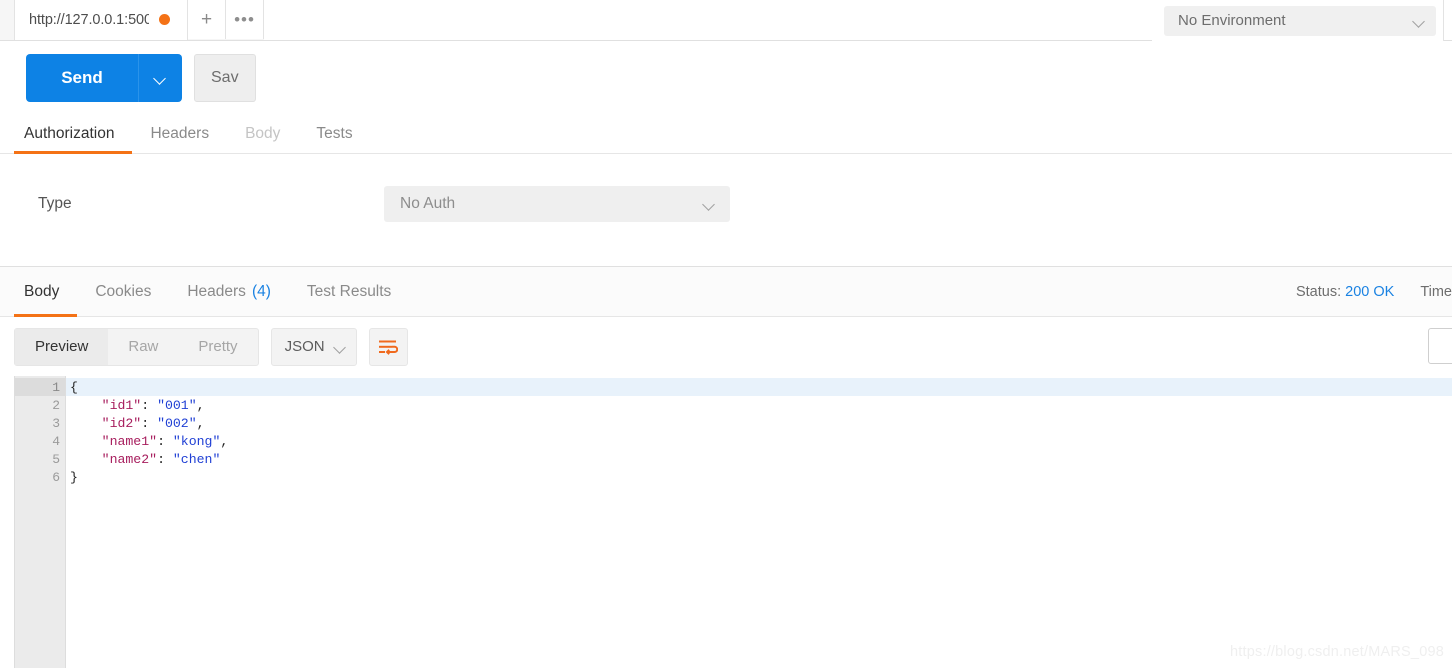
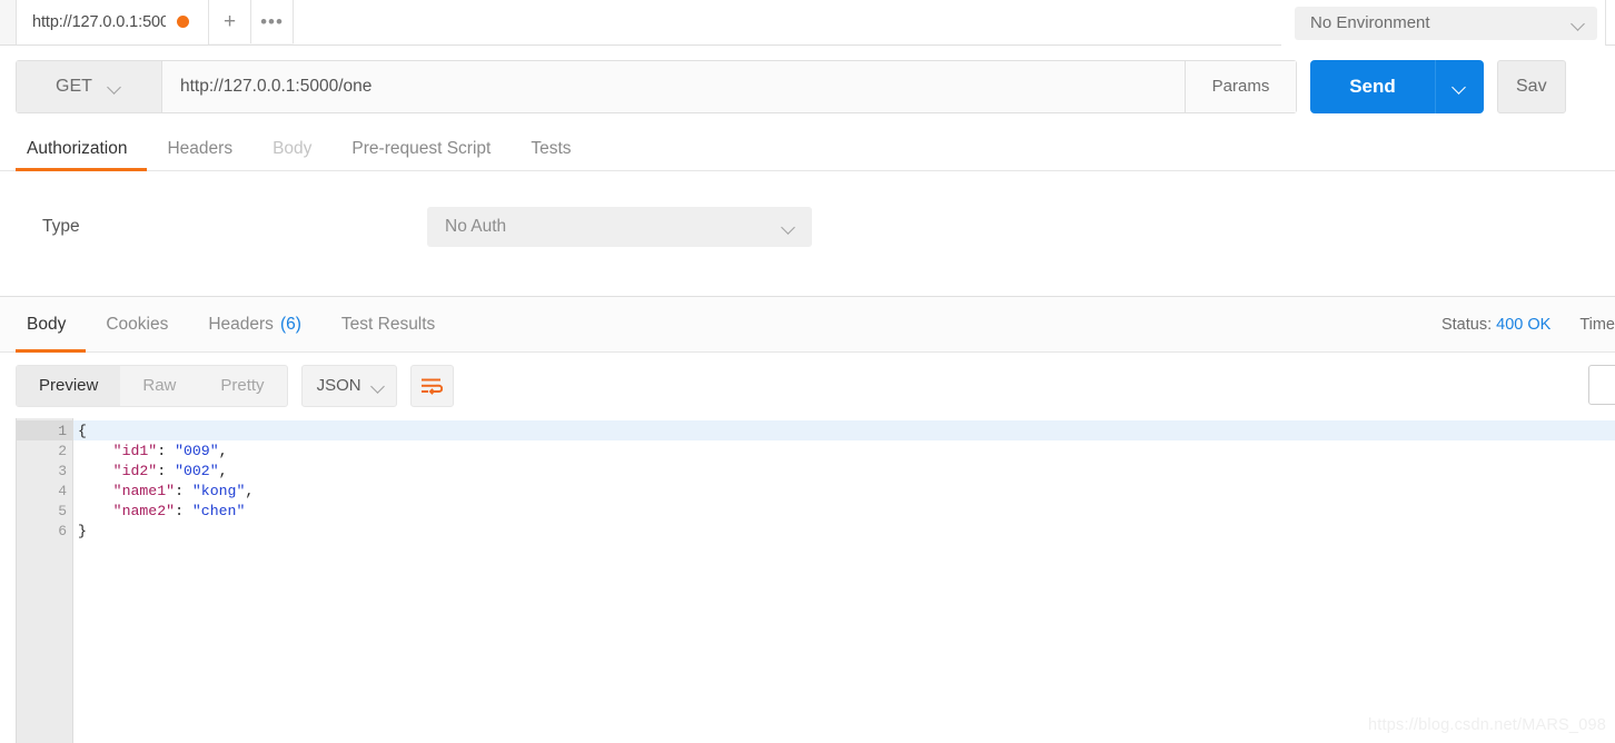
  http://127.0.0.1:500
  +
  •••
  No Environment
+ GET
+ http://127.0.0.1:5000/one
+ Params
  Send
  Sav
  Authorization
  Headers
  Body
+ Pre-request Script
  Tests
  Type
  No Auth
  Body
  Cookies
  Headers
- (4)
+ (6)
  Test Results
- Status: 200 OK
+ Status: 400 OK
  Time
  Preview
  Raw
  Pretty
  JSON
  1
  2
  3
  4
  5
  6
  {
  "id1"
  :
- "001"
+ "009"
  ,
  "id2"
  :
  "002"
  ,
  "name1"
  :
  "kong"
  ,
  "name2"
  :
  "chen"
  }
